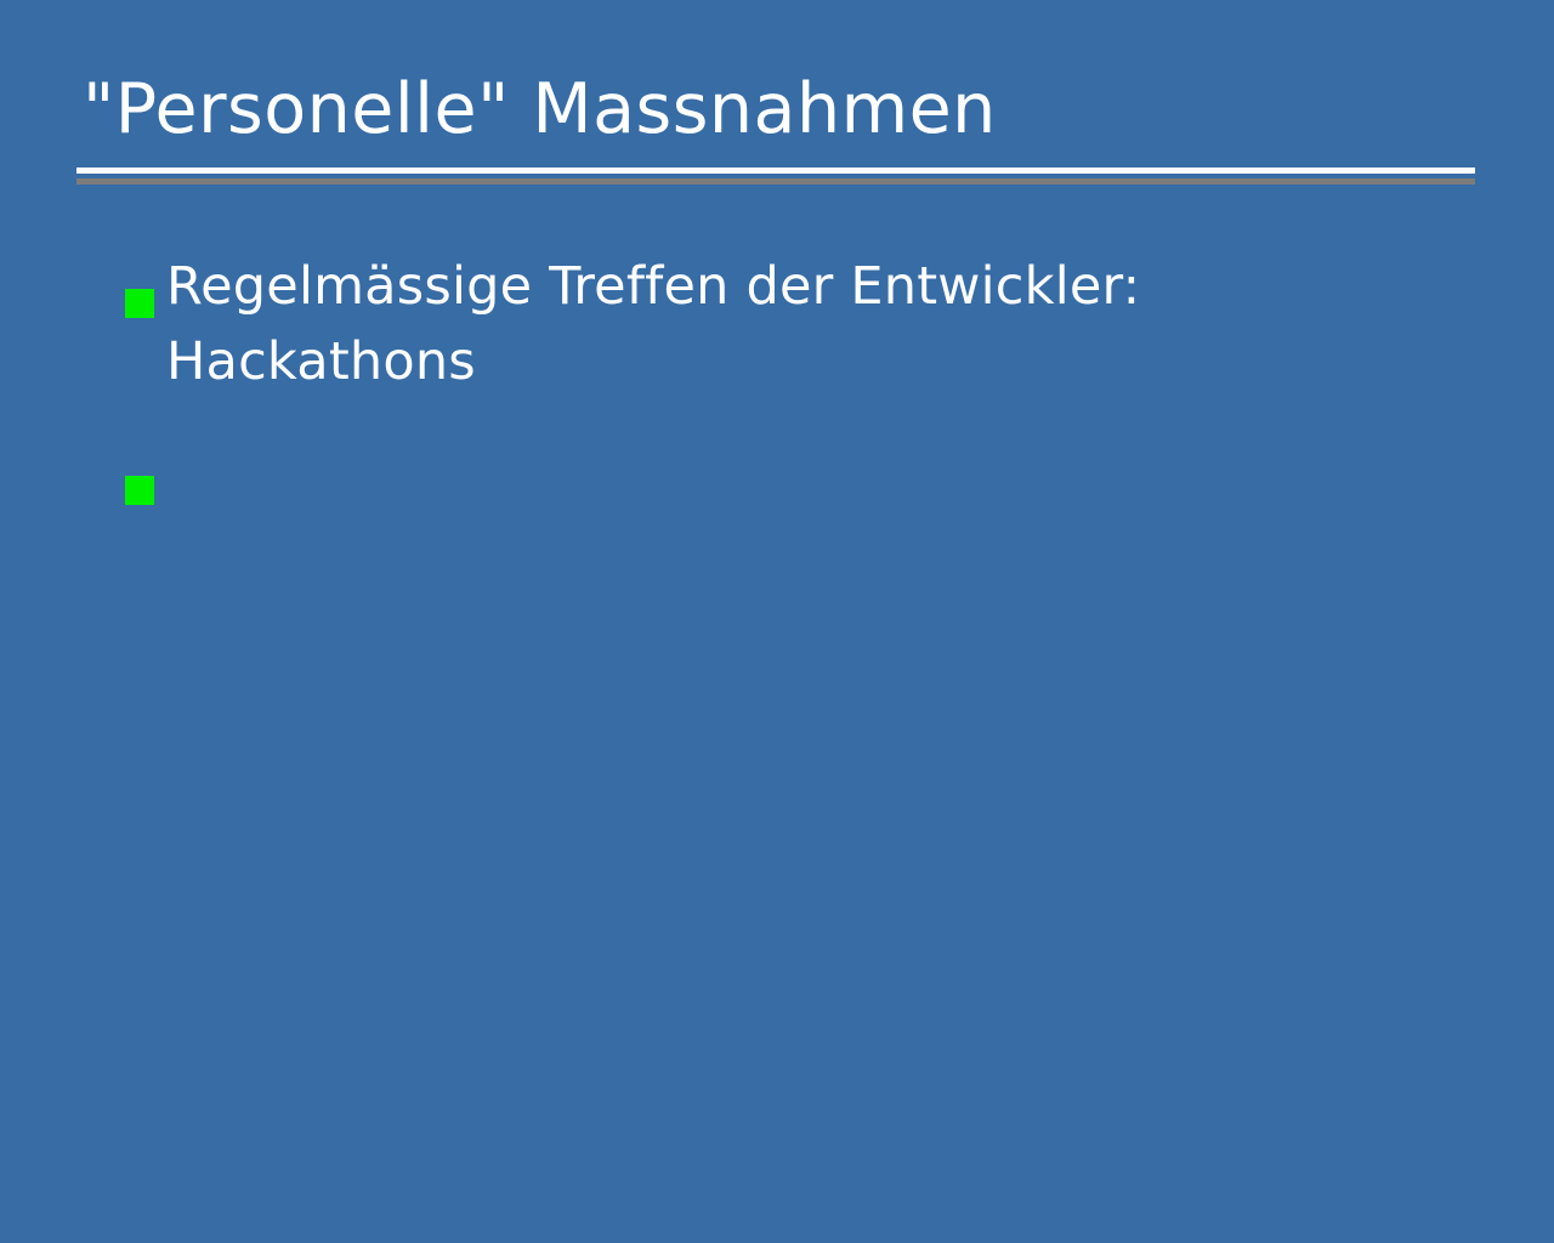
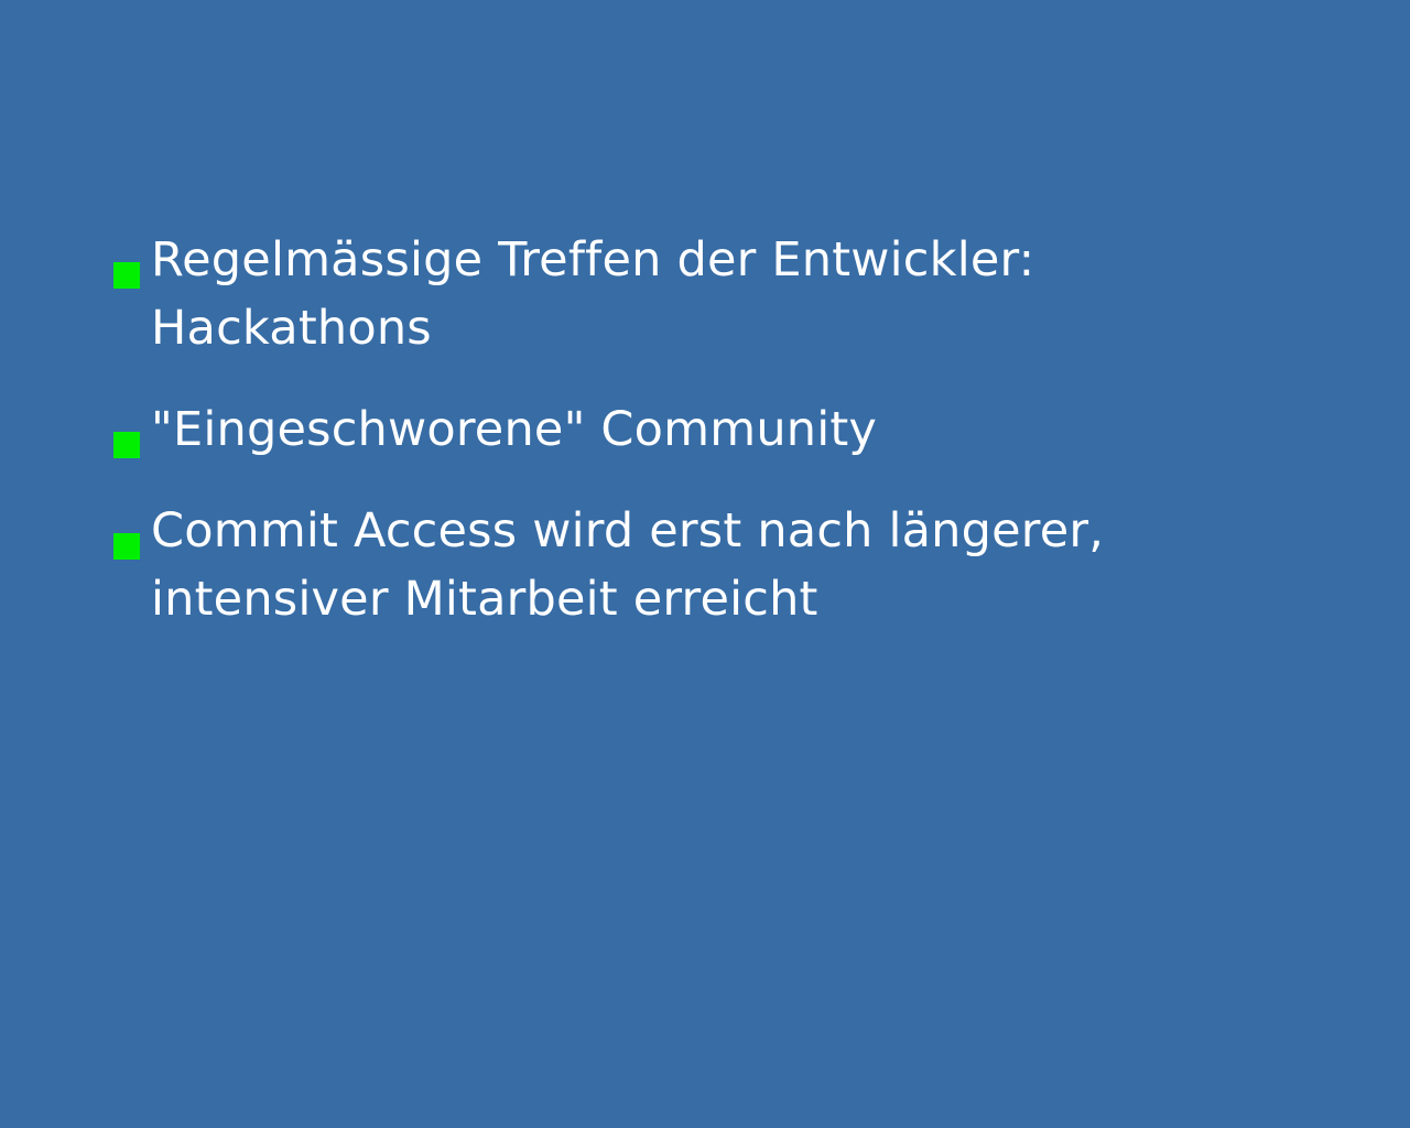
- "Personelle" Massnahmen
  Regelmässige Treffen der Entwickler:
  Hackathons
+ "Eingeschworene" Community
+ Commit Access wird erst nach längerer,
+ intensiver Mitarbeit erreicht
